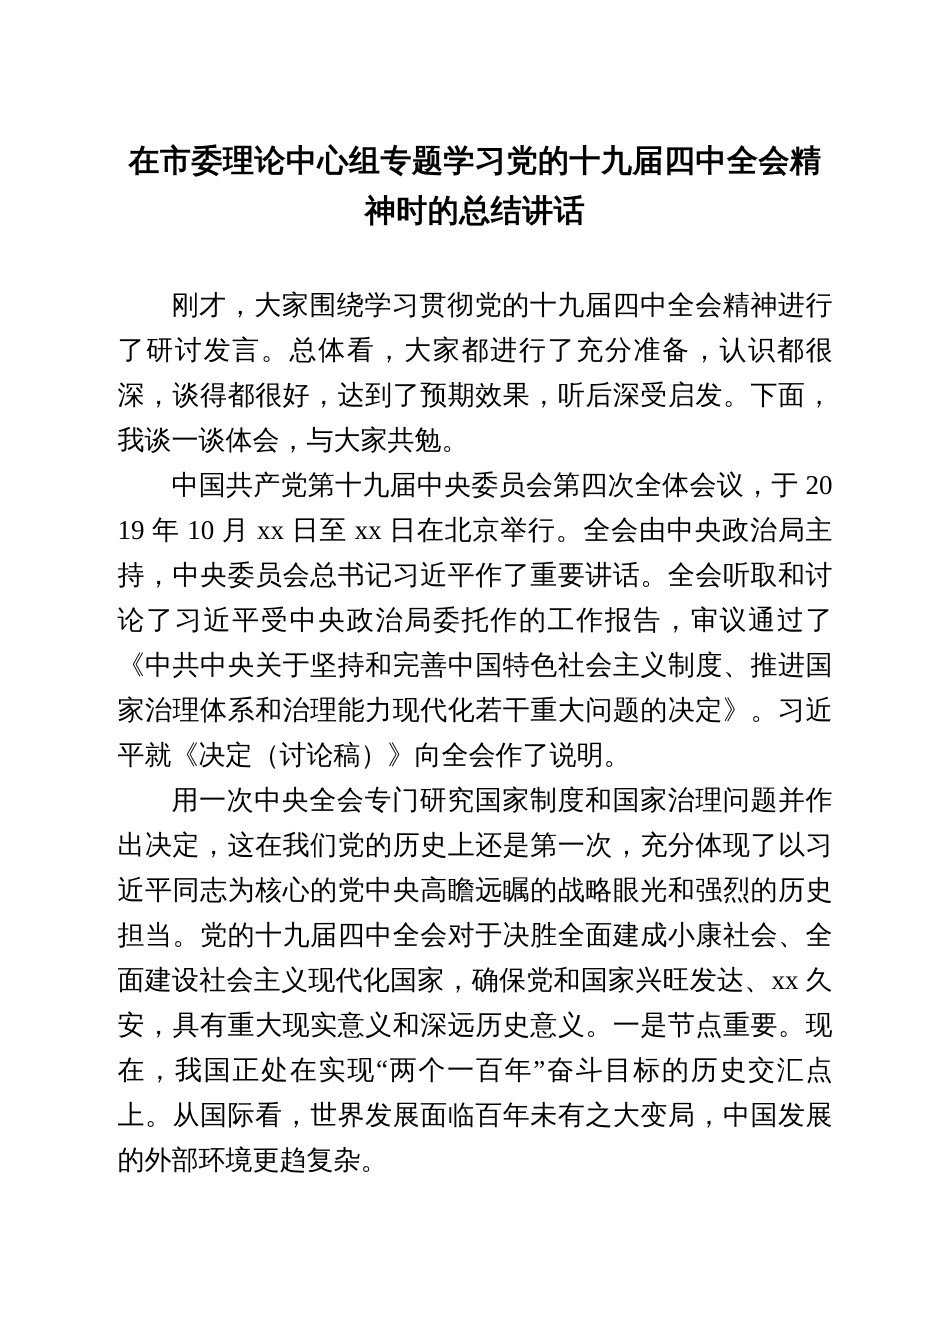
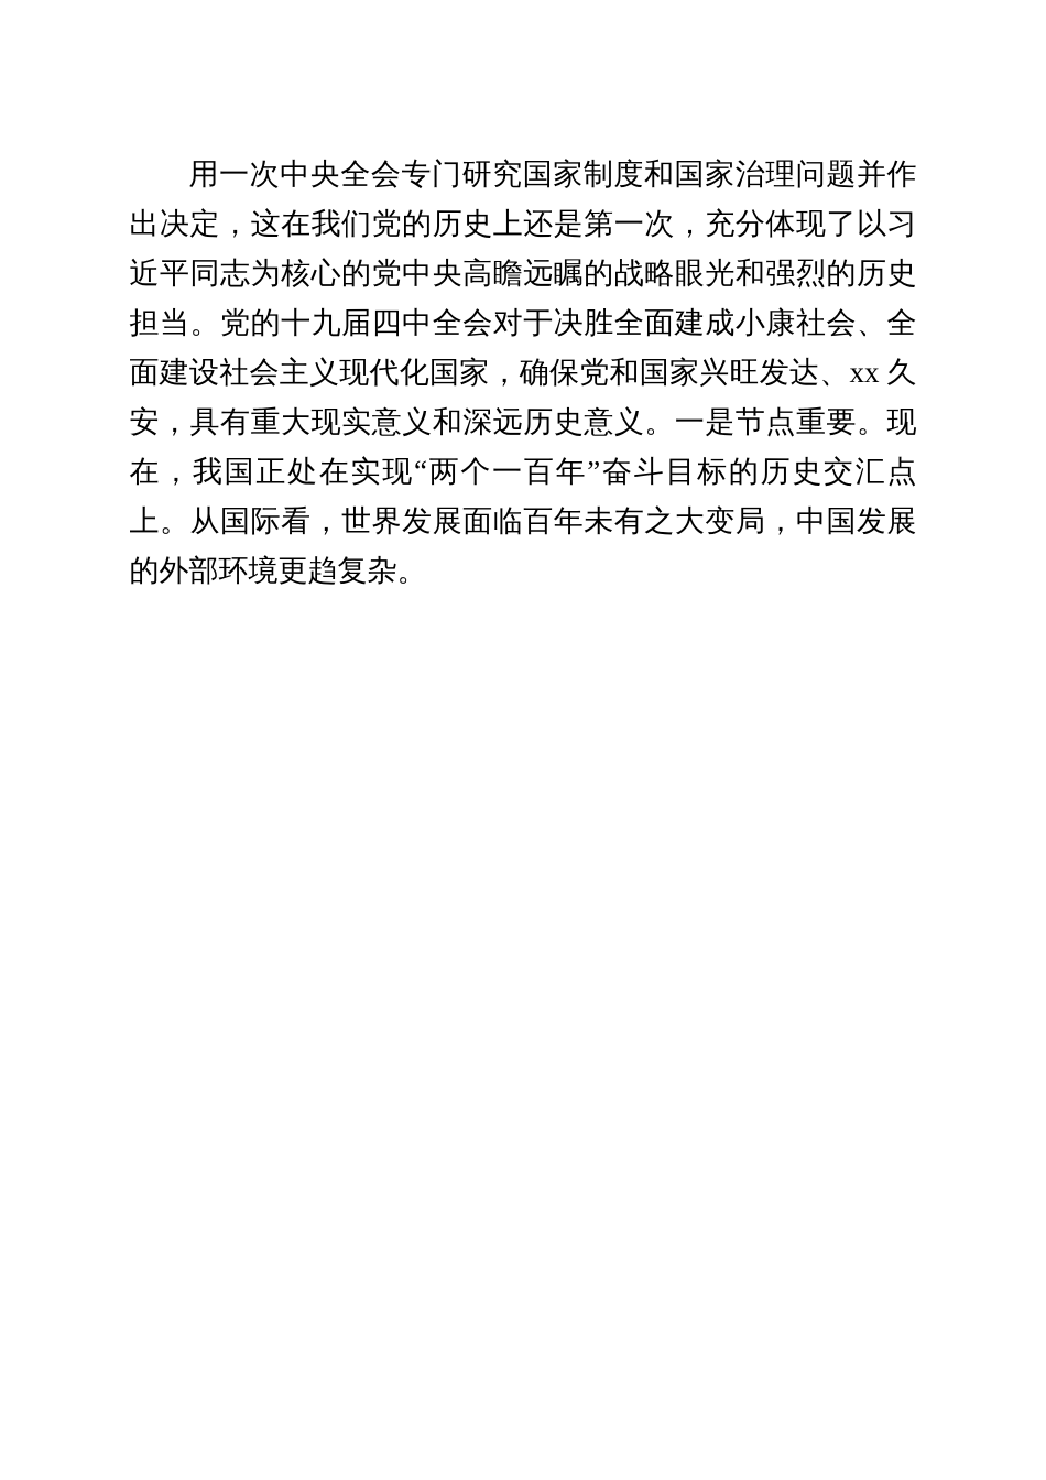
- 在市委理论中心组专题学习党的十九届四中全会精神时的总结讲话
- 刚才，大家围绕学习贯彻党的十九届四中全会精神进行了研讨发言。总体看，大家都进行了充分准备，认识都很深，谈得都很好，达到了预期效果，听后深受启发。下面，我谈一谈体会，与大家共勉。
- 中国共产党第十九届中央委员会第四次全体会议，于 2019 年 10 月 xx 日至 xx 日在北京举行。全会由中央政治局主持，中央委员会总书记习近平作了重要讲话。全会听取和讨论了习近平受中央政治局委托作的工作报告，审议通过了《中共中央关于坚持和完善中国特色社会主义制度、推进国家治理体系和治理能力现代化若干重大问题的决定》。习近平就《决定（讨论稿）》向全会作了说明。
  用一次中央全会专门研究国家制度和国家治理问题并作出决定，这在我们党的历史上还是第一次，充分体现了以习近平同志为核心的党中央高瞻远瞩的战略眼光和强烈的历史担当。党的十九届四中全会对于决胜全面建成小康社会、全面建设社会主义现代化国家，确保党和国家兴旺发达、xx 久安，具有重大现实意义和深远历史意义。一是节点重要。现在，我国正处在实现“两个一百年”奋斗目标的历史交汇点上。从国际看，世界发展面临百年未有之大变局，中国发展的外部环境更趋复杂。
